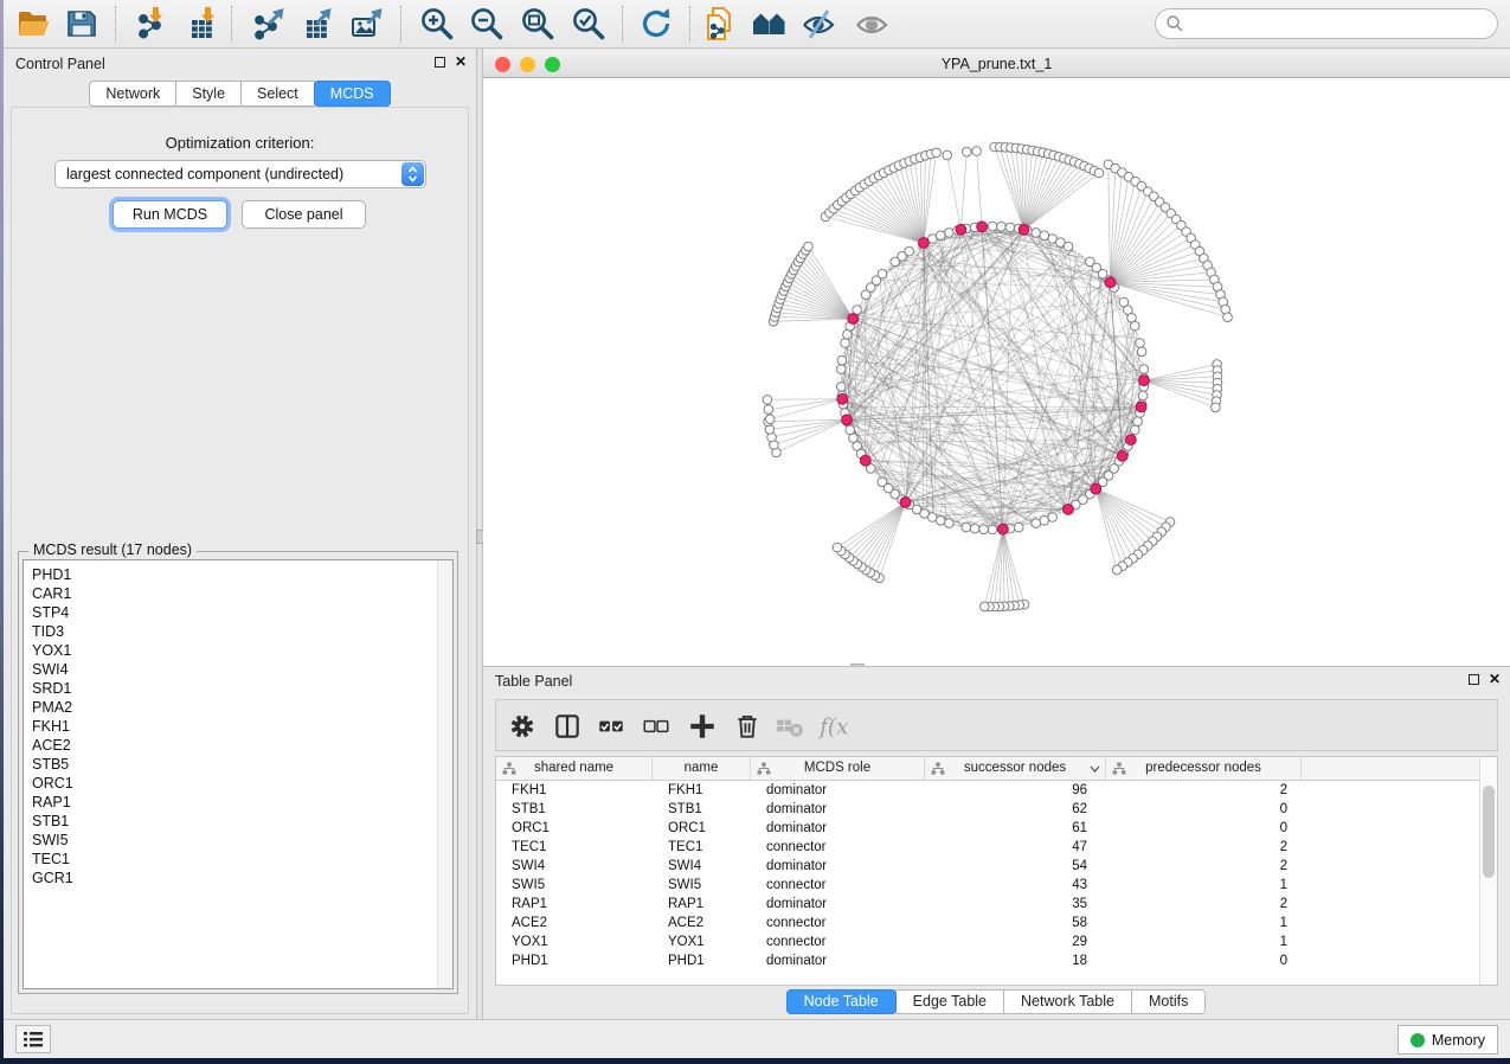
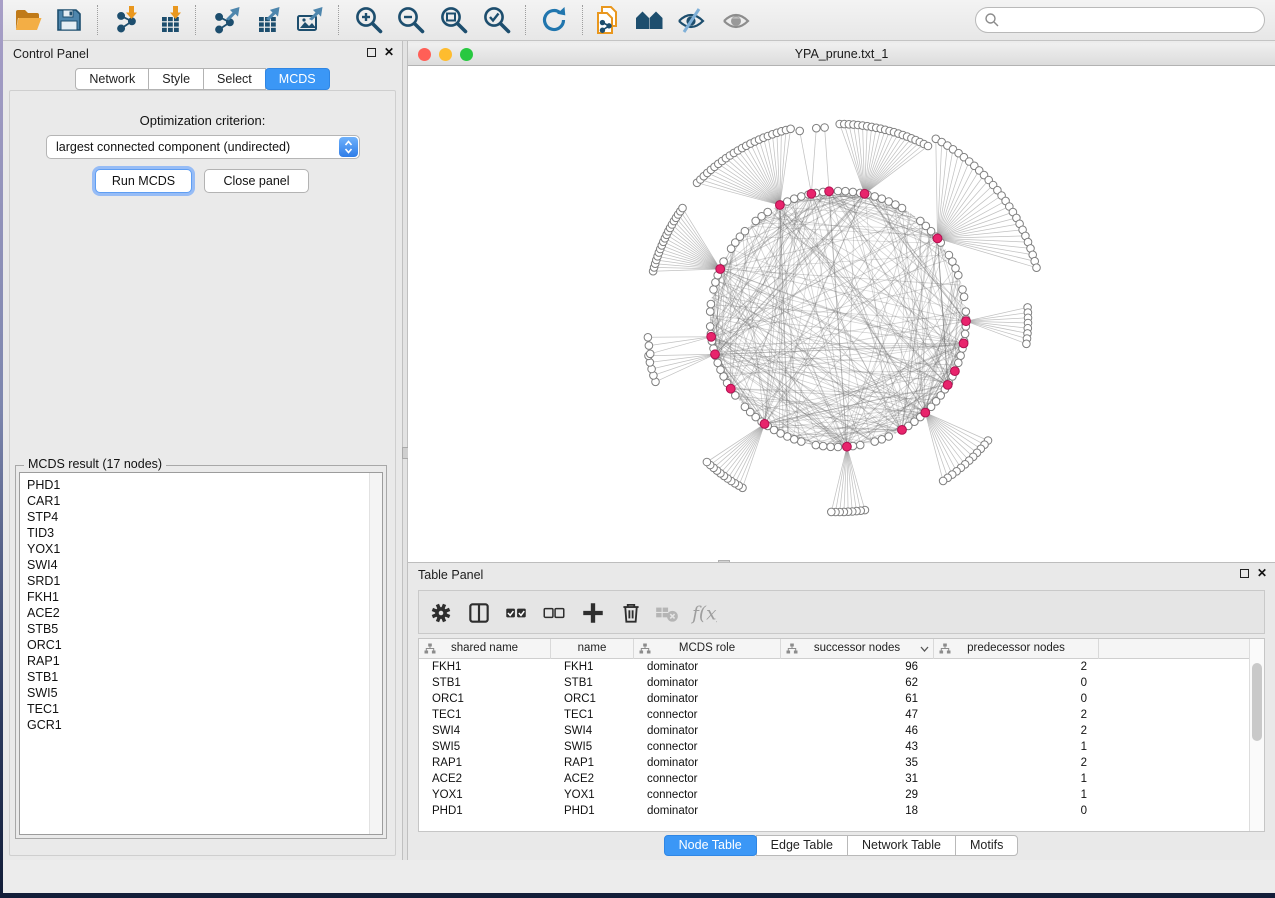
  Control Panel
  ✕
  Network
  Style
  Select
  MCDS
  Optimization criterion:
  largest connected component (undirected)
  Run MCDS
  Close panel
  MCDS result (17 nodes)
  PHD1
  CAR1
  STP4
  TID3
  YOX1
  SWI4
  SRD1
- PMA2
  FKH1
  ACE2
  STB5
  ORC1
  RAP1
  STB1
  SWI5
  TEC1
  GCR1
  YPA_prune.txt_1
  Table Panel
  ✕
  f(x
  shared name
  name
  MCDS role
  successor nodes
  predecessor nodes
  FKH1
  FKH1
  dominator
  96
  2
  STB1
  STB1
  dominator
  62
  0
  ORC1
  ORC1
  dominator
  61
  0
  TEC1
  TEC1
  connector
  47
  2
  SWI4
  SWI4
  dominator
- 54
+ 46
  2
  SWI5
  SWI5
  connector
  43
  1
  RAP1
  RAP1
  dominator
  35
  2
  ACE2
  ACE2
  connector
- 58
+ 31
  1
  YOX1
  YOX1
  connector
  29
  1
  PHD1
  PHD1
  dominator
  18
  0
  Node Table
  Edge Table
  Network Table
  Motifs
- Memory
